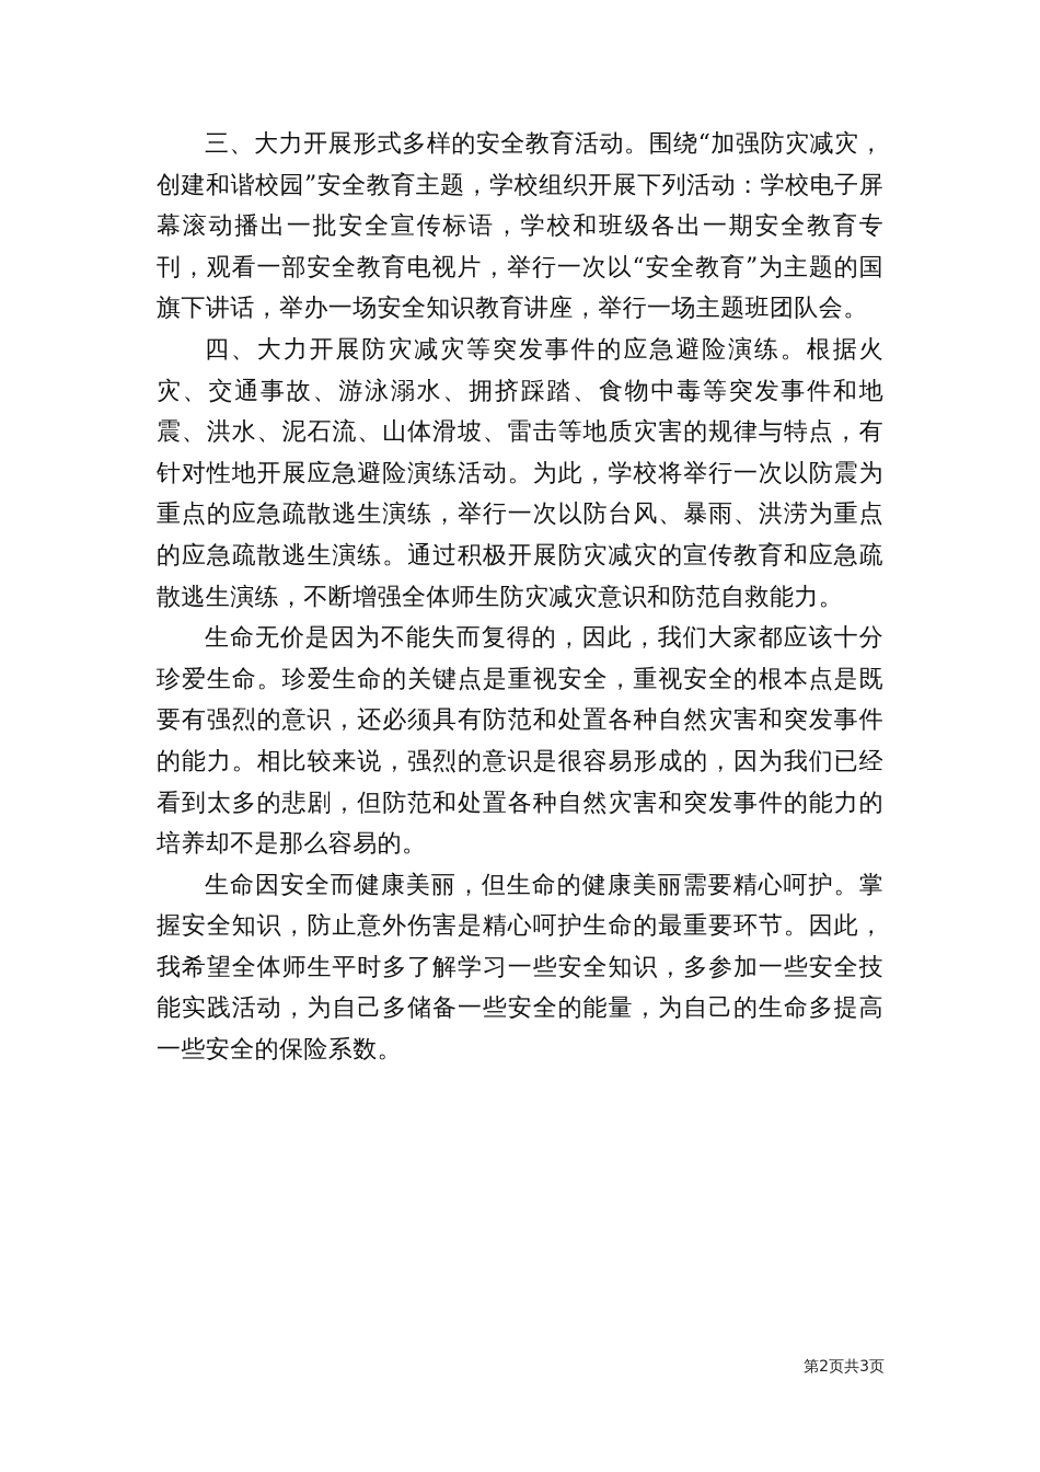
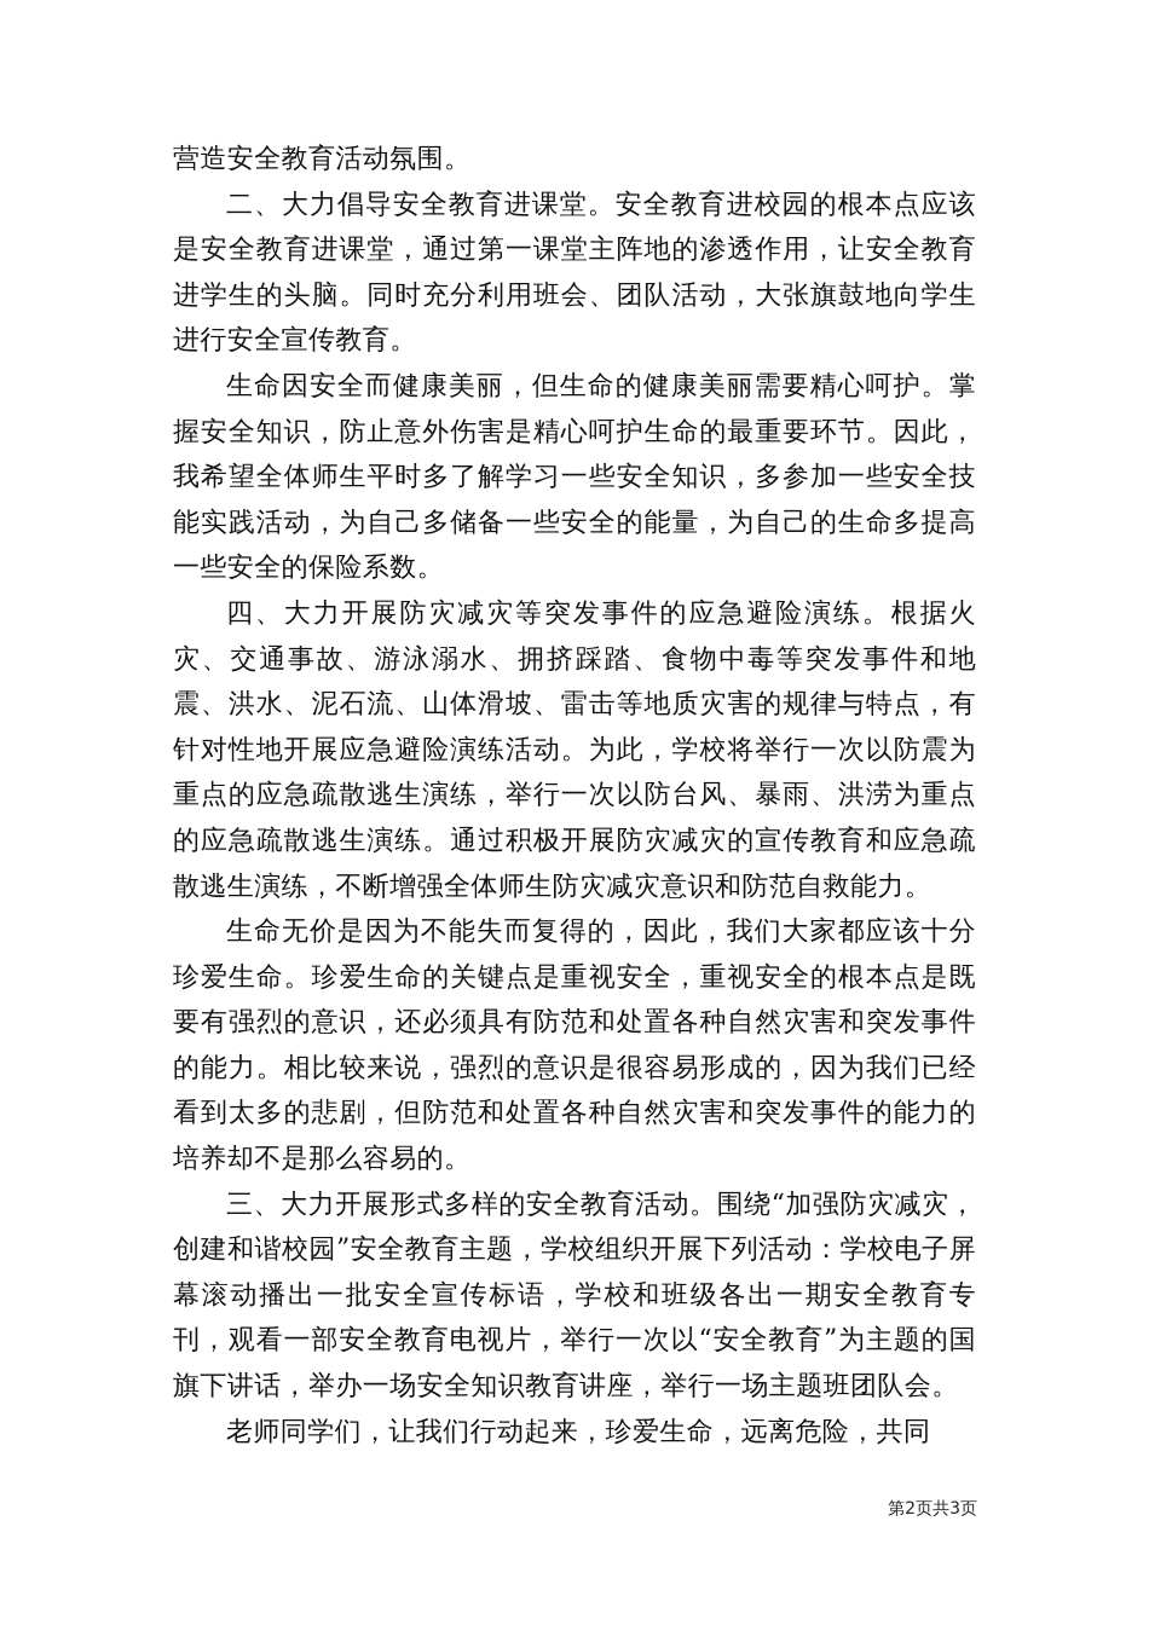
+ 营造安全教育活动氛围。
+ 二、大力倡导安全教育进课堂。安全教育进校园的根本点应该是安全教育进课堂，通过第一课堂主阵地的渗透作用，让安全教育进学生的头脑。同时充分利用班会、团队活动，大张旗鼓地向学生进行安全宣传教育。
- 三、大力开展形式多样的安全教育活动。围绕“加强防灾减灾，创建和谐校园”安全教育主题，学校组织开展下列活动：学校电子屏幕滚动播出一批安全宣传标语，学校和班级各出一期安全教育专刊，观看一部安全教育电视片，举行一次以“安全教育”为主题的国旗下讲话，举办一场安全知识教育讲座，举行一场主题班团队会。
+ 生命因安全而健康美丽，但生命的健康美丽需要精心呵护。掌握安全知识，防止意外伤害是精心呵护生命的最重要环节。因此，我希望全体师生平时多了解学习一些安全知识，多参加一些安全技能实践活动，为自己多储备一些安全的能量，为自己的生命多提高一些安全的保险系数。
  四、大力开展防灾减灾等突发事件的应急避险演练。根据火灾、交通事故、游泳溺水、拥挤踩踏、食物中毒等突发事件和地震、洪水、泥石流、山体滑坡、雷击等地质灾害的规律与特点，有针对性地开展应急避险演练活动。为此，学校将举行一次以防震为重点的应急疏散逃生演练，举行一次以防台风、暴雨、洪涝为重点的应急疏散逃生演练。通过积极开展防灾减灾的宣传教育和应急疏散逃生演练，不断增强全体师生防灾减灾意识和防范自救能力。
  生命无价是因为不能失而复得的，因此，我们大家都应该十分珍爱生命。珍爱生命的关键点是重视安全，重视安全的根本点是既要有强烈的意识，还必须具有防范和处置各种自然灾害和突发事件的能力。相比较来说，强烈的意识是很容易形成的，因为我们已经看到太多的悲剧，但防范和处置各种自然灾害和突发事件的能力的培养却不是那么容易的。
- 生命因安全而健康美丽，但生命的健康美丽需要精心呵护。掌握安全知识，防止意外伤害是精心呵护生命的最重要环节。因此，我希望全体师生平时多了解学习一些安全知识，多参加一些安全技能实践活动，为自己多储备一些安全的能量，为自己的生命多提高一些安全的保险系数。
+ 三、大力开展形式多样的安全教育活动。围绕“加强防灾减灾，创建和谐校园”安全教育主题，学校组织开展下列活动：学校电子屏幕滚动播出一批安全宣传标语，学校和班级各出一期安全教育专刊，观看一部安全教育电视片，举行一次以“安全教育”为主题的国旗下讲话，举办一场安全知识教育讲座，举行一场主题班团队会。
+ 老师同学们，让我们行动起来，珍爱生命，远离危险，共同
  第2页共3页
